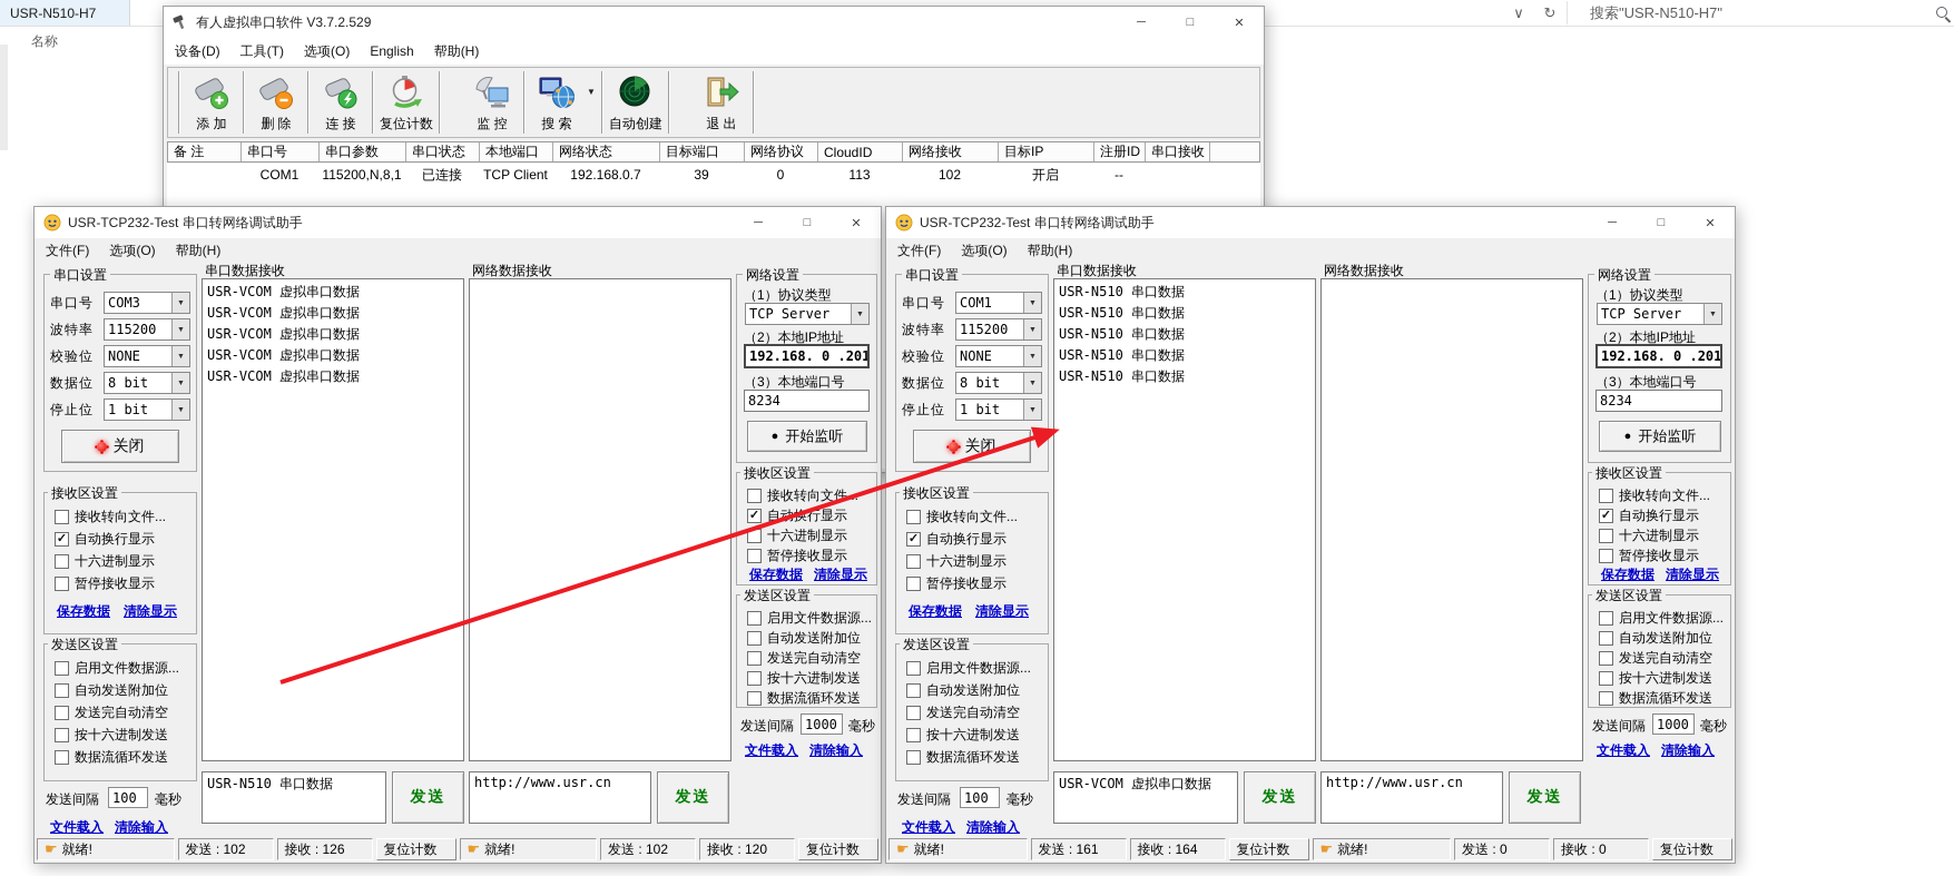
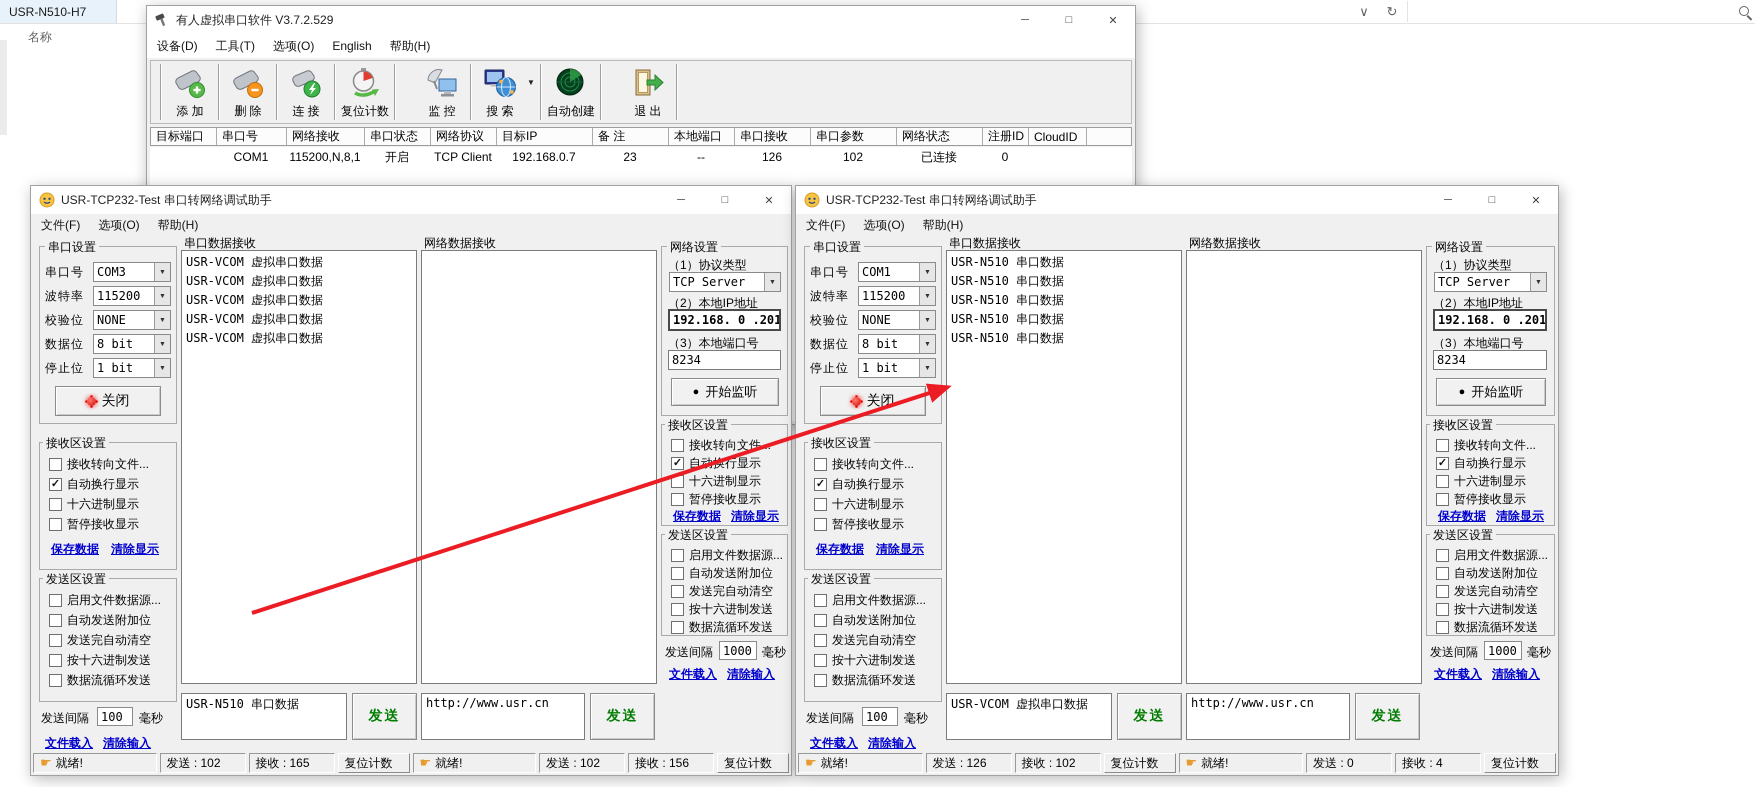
  USR-N510-H7
  名称
  ∨
  ↻
- 搜索"USR-N510-H7"
  有人虚拟串口软件 V3.7.2.529
  ─
  □
  ✕
  设备(D)
  工具(T)
  选项(O)
  English
  帮助(H)
  添 加
  删 除
  连 接
  复位计数
  监 控
  搜 索
  ▼
  自动创建
  退 出
- 备 注
+ 目标端口
  串口号
- 串口参数
+ 网络接收
  串口状态
- 本地端口
+ 网络协议
- 网络状态
+ 目标IP
- 目标端口
+ 备 注
- 网络协议
+ 本地端口
- CloudID
+ 串口接收
- 网络接收
+ 串口参数
- 目标IP
+ 网络状态
  注册ID
- 串口接收
+ CloudID
  COM1
  115200,N,8,1
- 已连接
+ 开启
  TCP Client
  192.168.0.7
- 39
+ 23
- 0
+ --
- 113
+ 126
  102
- 开启
+ 已连接
- --
+ 0
  USR-TCP232-Test 串口转网络调试助手
  ─
  □
  ✕
  文件(F)
  选项(O)
  帮助(H)
  串口设置
  串口号
  COM3
  波特率
  115200
  校验位
  NONE
  数据位
  8 bit
  停止位
  1 bit
  关闭
  接收区设置
  接收转向文件...
  ✓
  自动换行显示
  十六进制显示
  暂停接收显示
  保存数据
  清除显示
  发送区设置
  启用文件数据源...
  自动发送附加位
  发送完自动清空
  按十六进制发送
  数据流循环发送
  发送间隔
  100
  毫秒
  文件载入
  清除输入
  串口数据接收
  USR-VCOM 虚拟串口数据
  USR-VCOM 虚拟串口数据
  USR-VCOM 虚拟串口数据
  USR-VCOM 虚拟串口数据
  USR-VCOM 虚拟串口数据
  USR-N510 串口数据
  发送
  网络数据接收
  http://www.usr.cn
  发送
  网络设置
  （1）协议类型
  TCP Server
  （2）本地IP地址
  192.168. 0 .201
  （3）本地端口号
  8234
  ●
  开始监听
  接收区设置
  接收转向文件.
  ✓
  自动行显示
  十六进制显示
  暂停接收显示
  保存数据
  清除显示
  发送区设置
  启用文件数据源...
  自动发送附加位
  发送完自动清空
  按十六进制发送
  数据流循环发送
  发送间隔
  1000
  毫秒
  文件载入
  清除输入
  ☛
  就绪!
  发送 : 102
- 接收 : 126
+ 接收 : 165
  复位计数
  ☛
  就绪!
  发送 : 102
- 接收 : 120
+ 接收 : 156
  复位计数
  USR-TCP232-Test 串口转网络调试助手
  ─
  □
  ✕
  文件(F)
  选项(O)
  帮助(H)
  串口设置
  串口号
  COM1
  波特率
  115200
  校验位
  NONE
  数据位
  8 bit
  停止位
  1 bit
  关闭
  接收区设置
  接收转向文件...
  ✓
  自动换行显示
  十六进制显示
  暂停接收显示
  保存数据
  清除显示
  发送区设置
  启用文件数据源...
  自动发送附加位
  发送完自动清空
  按十六进制发送
  数据流循环发送
  发送间隔
  100
  毫秒
  文件载入
  清除输入
  串口数据接收
  USR-N510 串口数据
  USR-N510 串口数据
  USR-N510 串口数据
  USR-N510 串口数据
  USR-N510 串口数据
  USR-VCOM 虚拟串口数据
  发送
  网络数据接收
  http://www.usr.cn
  发送
  网络设置
  （1）协议类型
  TCP Server
  （2）本地IP地址
  192.168. 0 .201
  （3）本地端口号
  8234
  ●
  开始监听
  接收区设置
  接收转向文件...
  ✓
  自动换行显示
  十六进制显示
  暂停接收显示
  保存数据
  清除显示
  发送区设置
  启用文件数据源...
  自动发送附加位
  发送完自动清空
  按十六进制发送
  数据流循环发送
  发送间隔
  1000
  毫秒
  文件载入
  清除输入
  ☛
  就绪!
- 发送 : 161
+ 发送 : 126
- 接收 : 164
+ 接收 : 102
  复位计数
  ☛
  就绪!
  发送 : 0
- 接收 : 0
+ 接收 : 4
  复位计数
